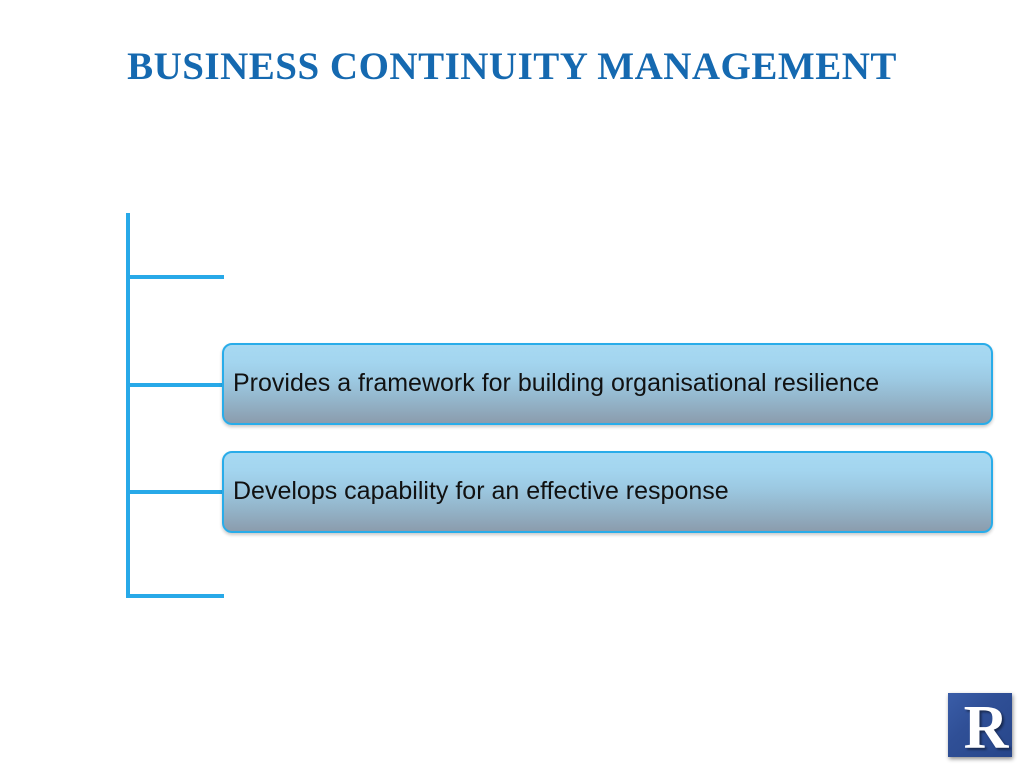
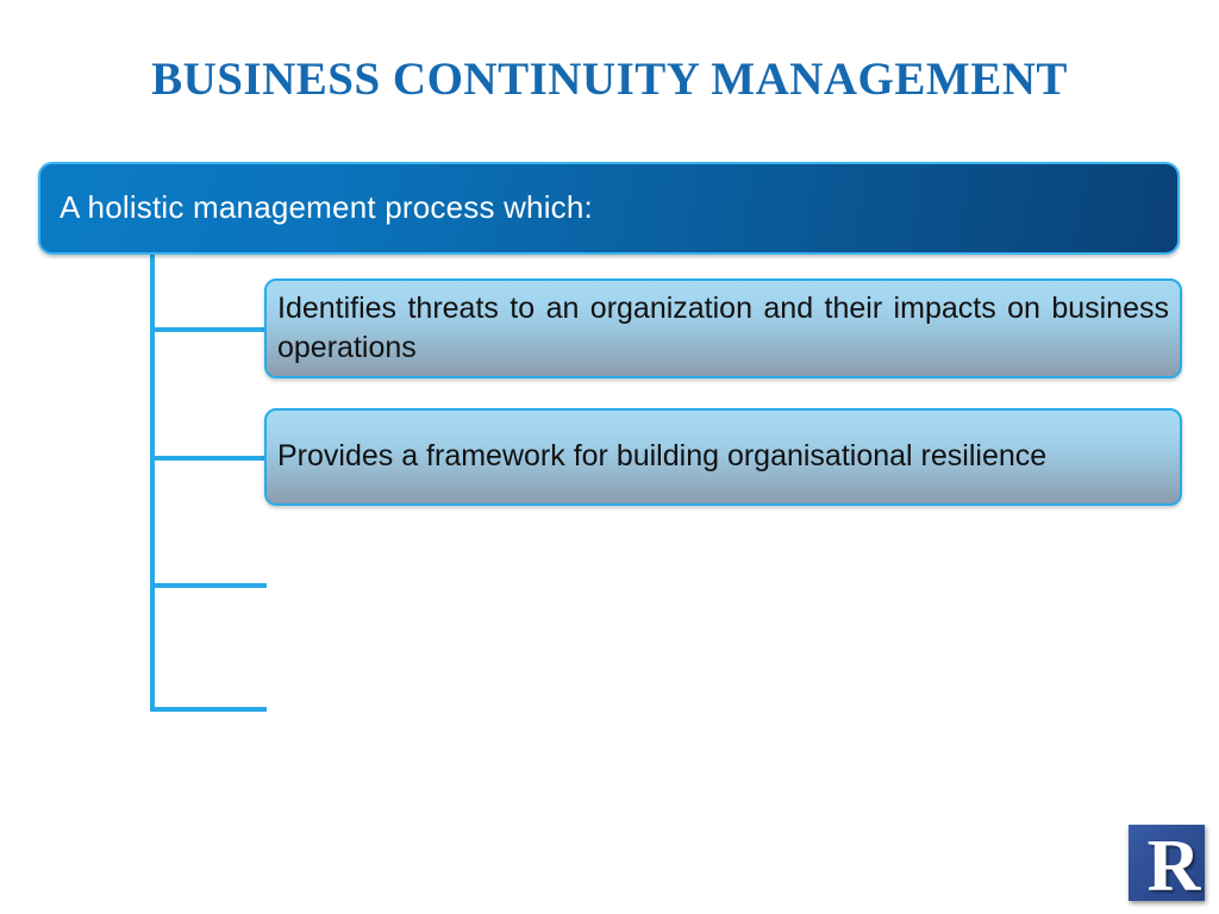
  BUSINESS CONTINUITY MANAGEMENT
+ A holistic management process which:
+ Identifies threats to an organization and their impacts on business operations
  Provides a framework for building organisational resilience
- Develops capability for an effective response
  R
